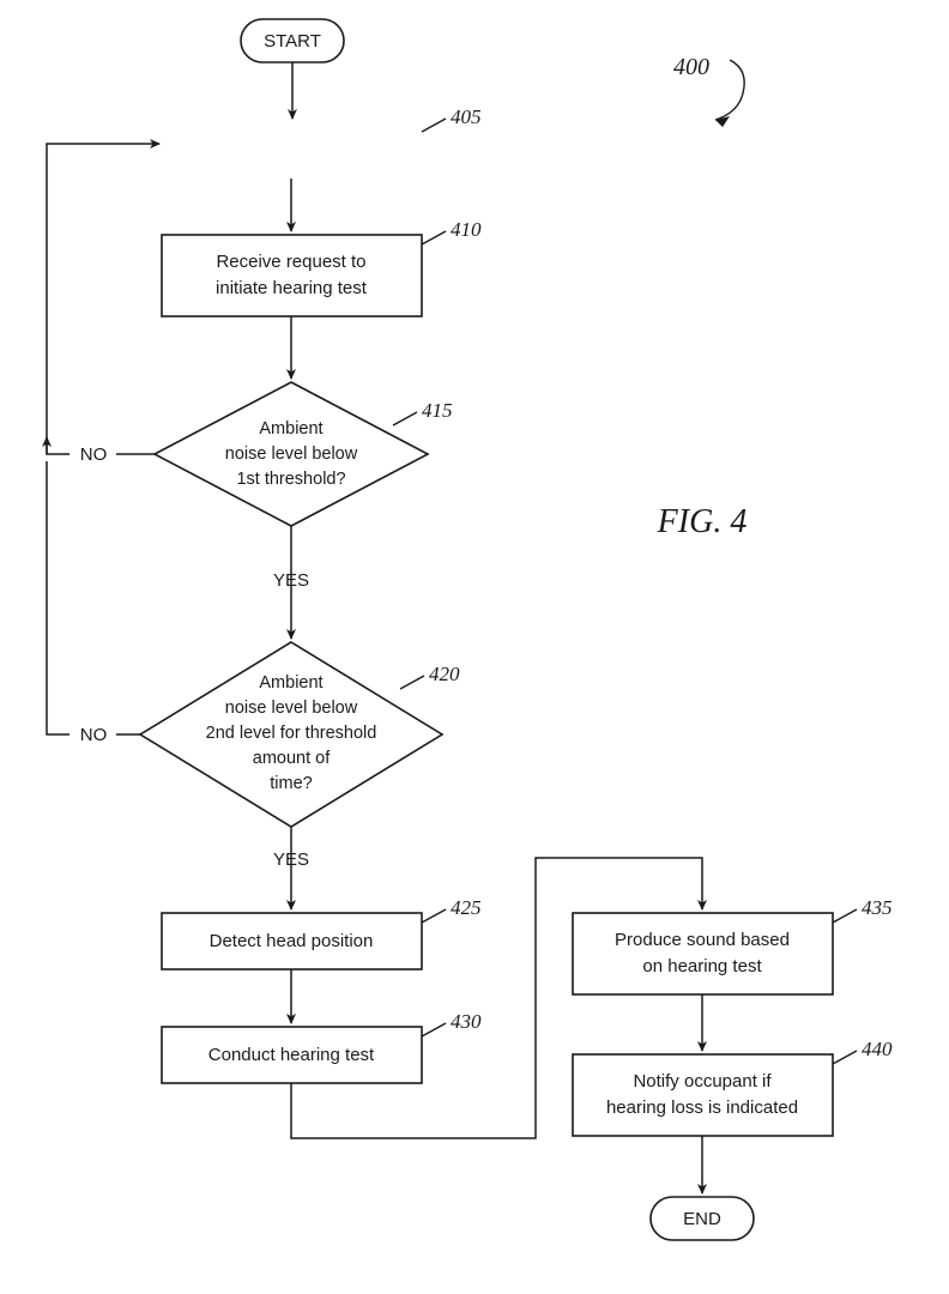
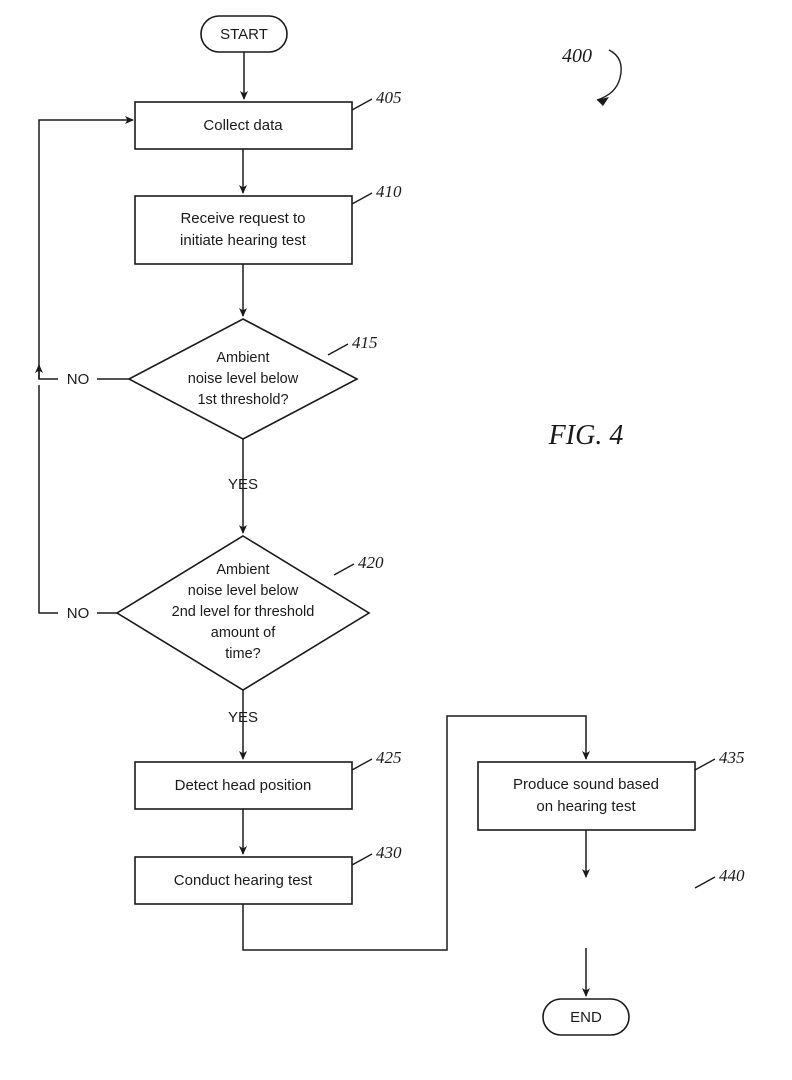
  START
+ Collect data
  405
  Receive request to
  initiate hearing test
  410
  Ambient
  noise level below
  1st threshold?
  415
  NO
  YES
  Ambient
  noise level below
  2nd level for threshold
  amount of
  time?
  420
  NO
  YES
  Detect head position
  425
  Conduct hearing test
  430
  Produce sound based
  on hearing test
  435
- Notify occupant if
- hearing loss is indicated
  440
  END
  400
  FIG. 4
